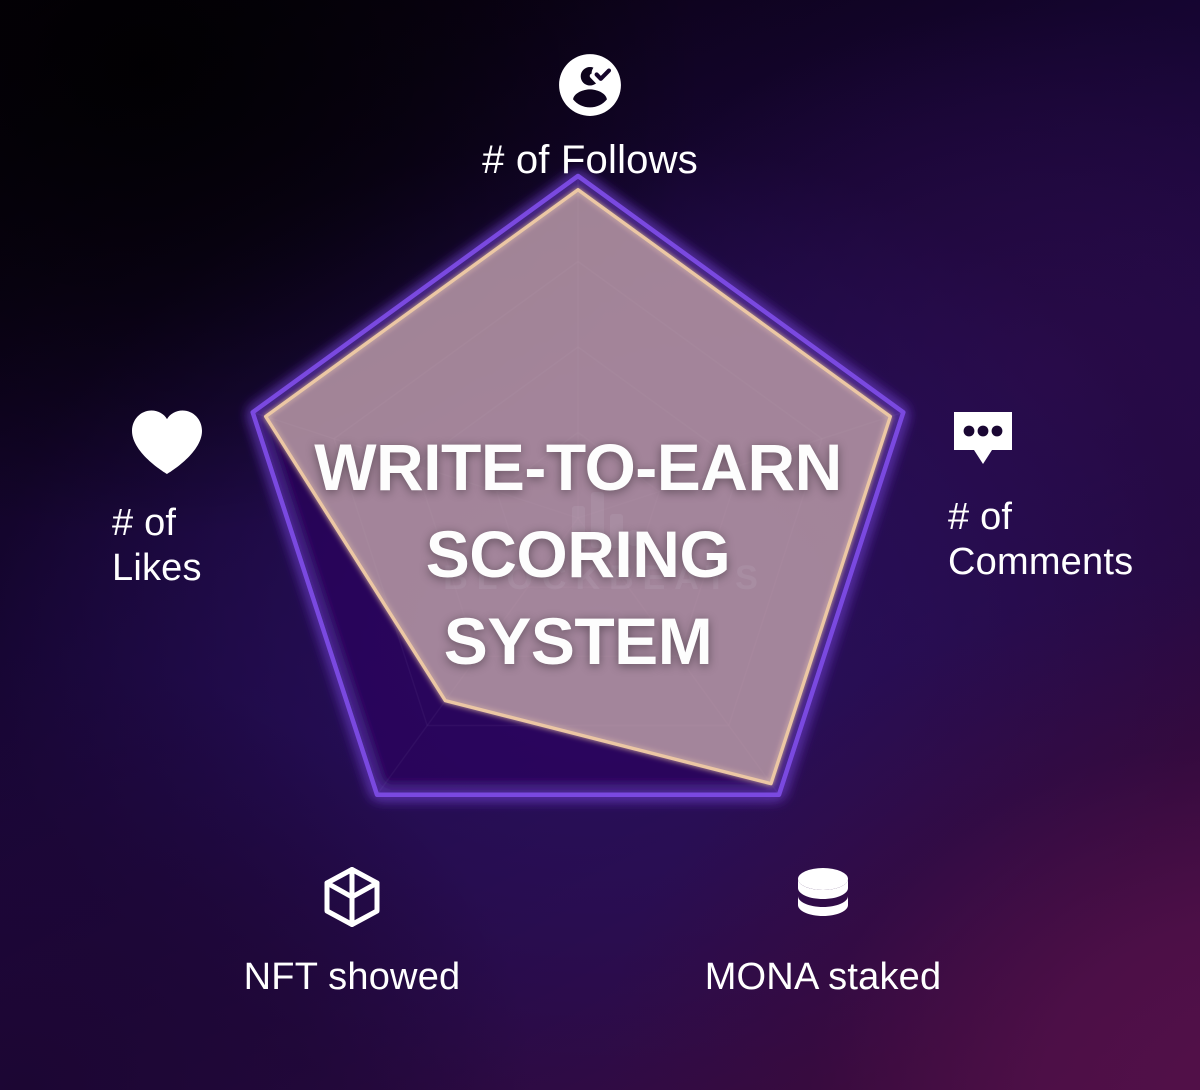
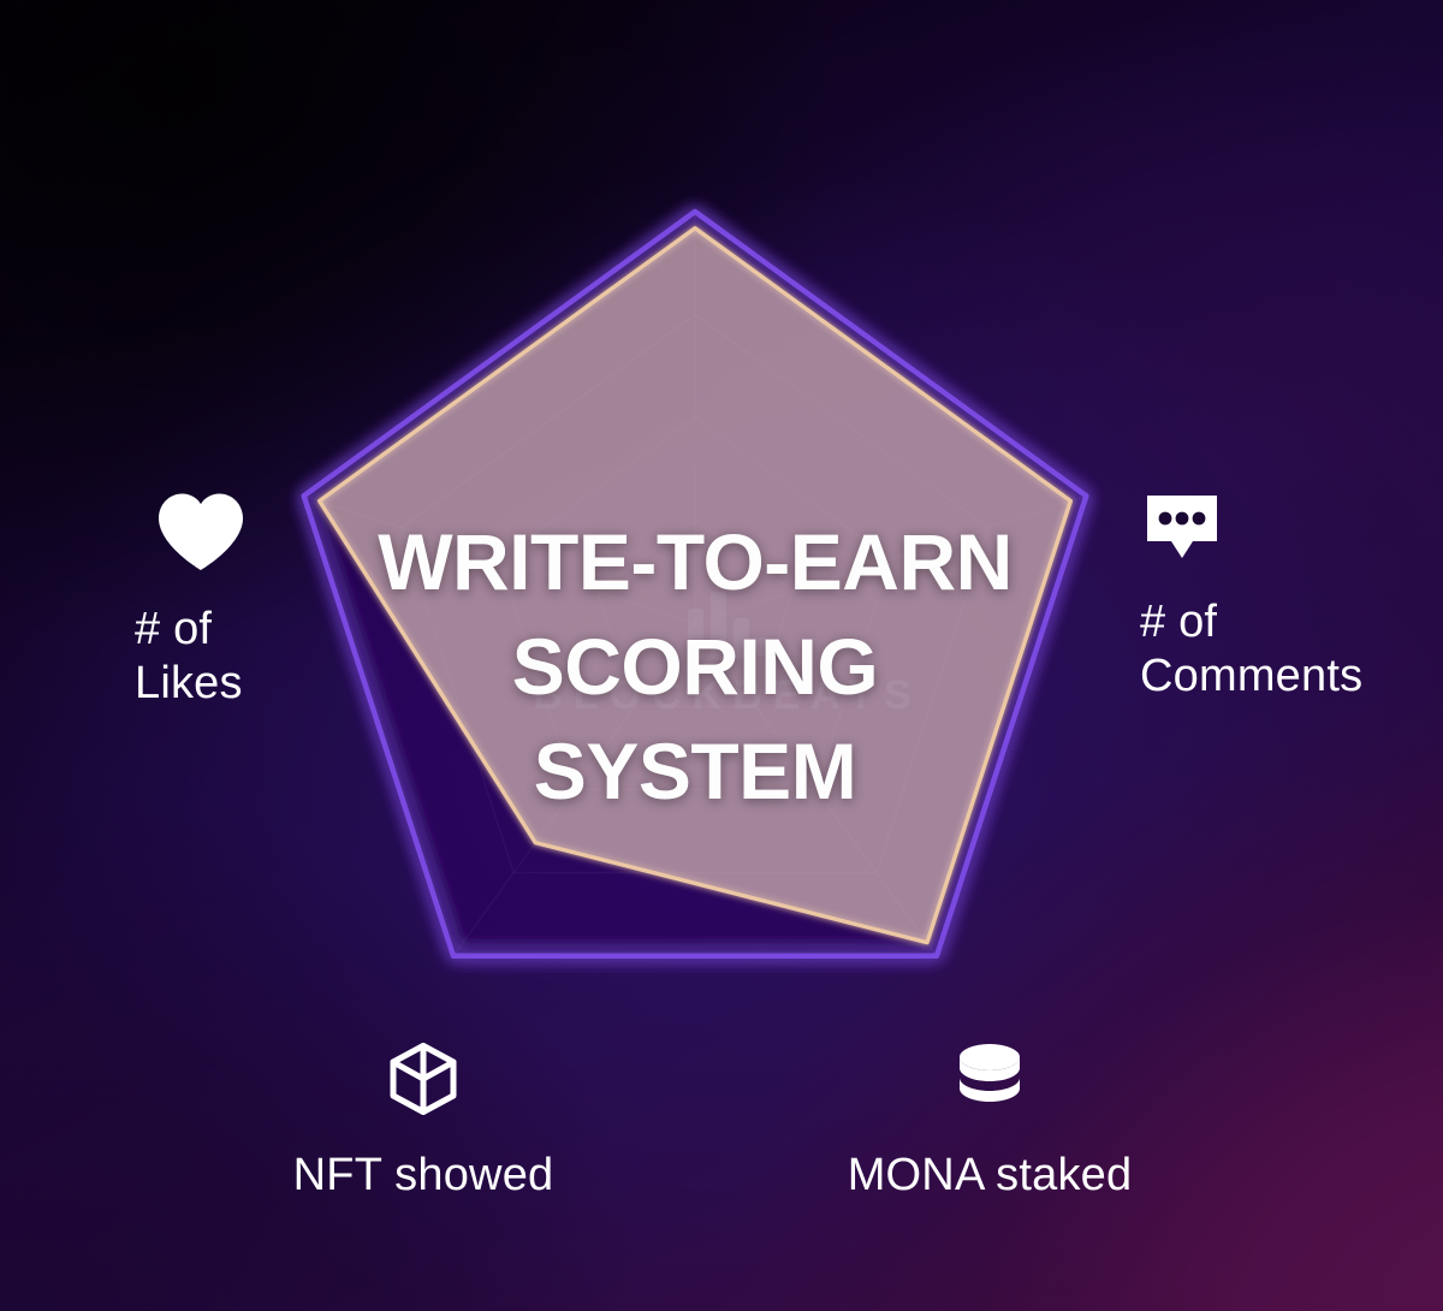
  BLOCKBEATS
  WRITE-TO-EARN
  SCORING
  SYSTEM
- # of Follows
  # of
  Likes
  # of
  Comments
  NFT showed
  MONA staked
